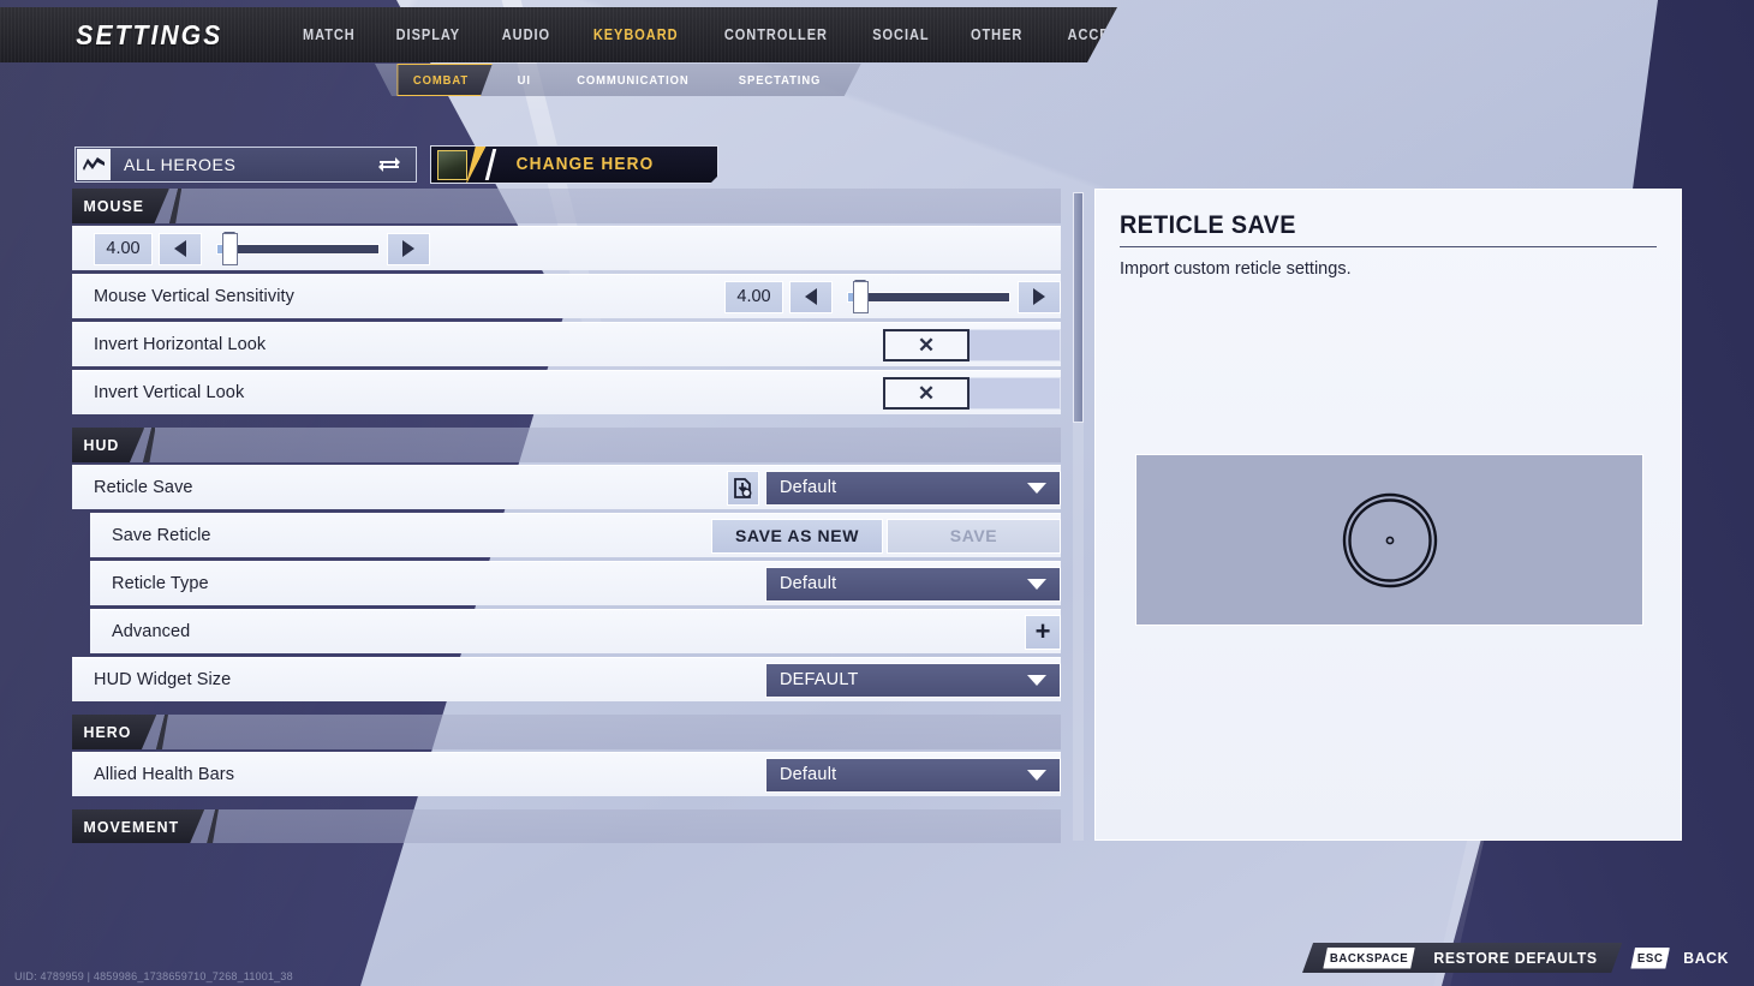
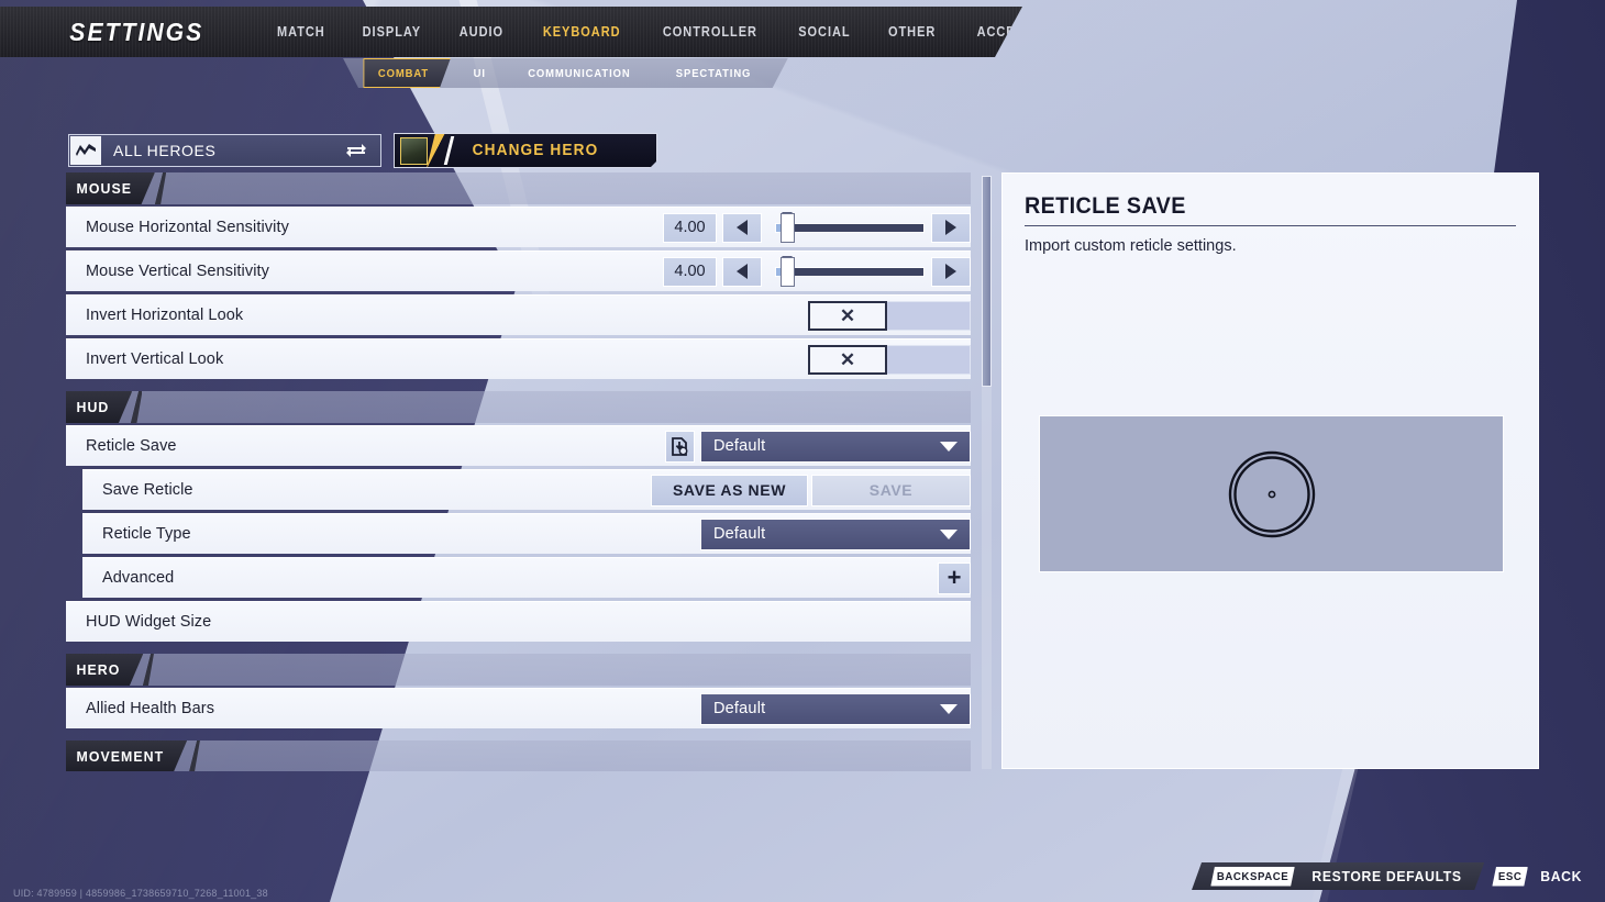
  COMBAT
  UI
  COMMUNICATION
  SPECTATING
  ALL HEROES
  CHANGE HERO
  MOUSE
+ Mouse Horizontal Sensitivity
  4.00
  Mouse Vertical Sensitivity
  4.00
  Invert Horizontal Look
  ✕
  Invert Vertical Look
  ✕
  HUD
  Reticle Save
  Default
  Save Reticle
  SAVE AS NEW
  SAVE
  Reticle Type
  Default
  Advanced
  +
  HUD Widget Size
- DEFAULT
  HERO
  Allied Health Bars
  Default
  MOVEMENT
  RETICLE SAVE
  Import custom reticle settings.
  BACKSPACE
  RESTORE DEFAULTS
  ESC
  BACK
  UID: 4789959 | 4859986_1738659710_7268_11001_38
